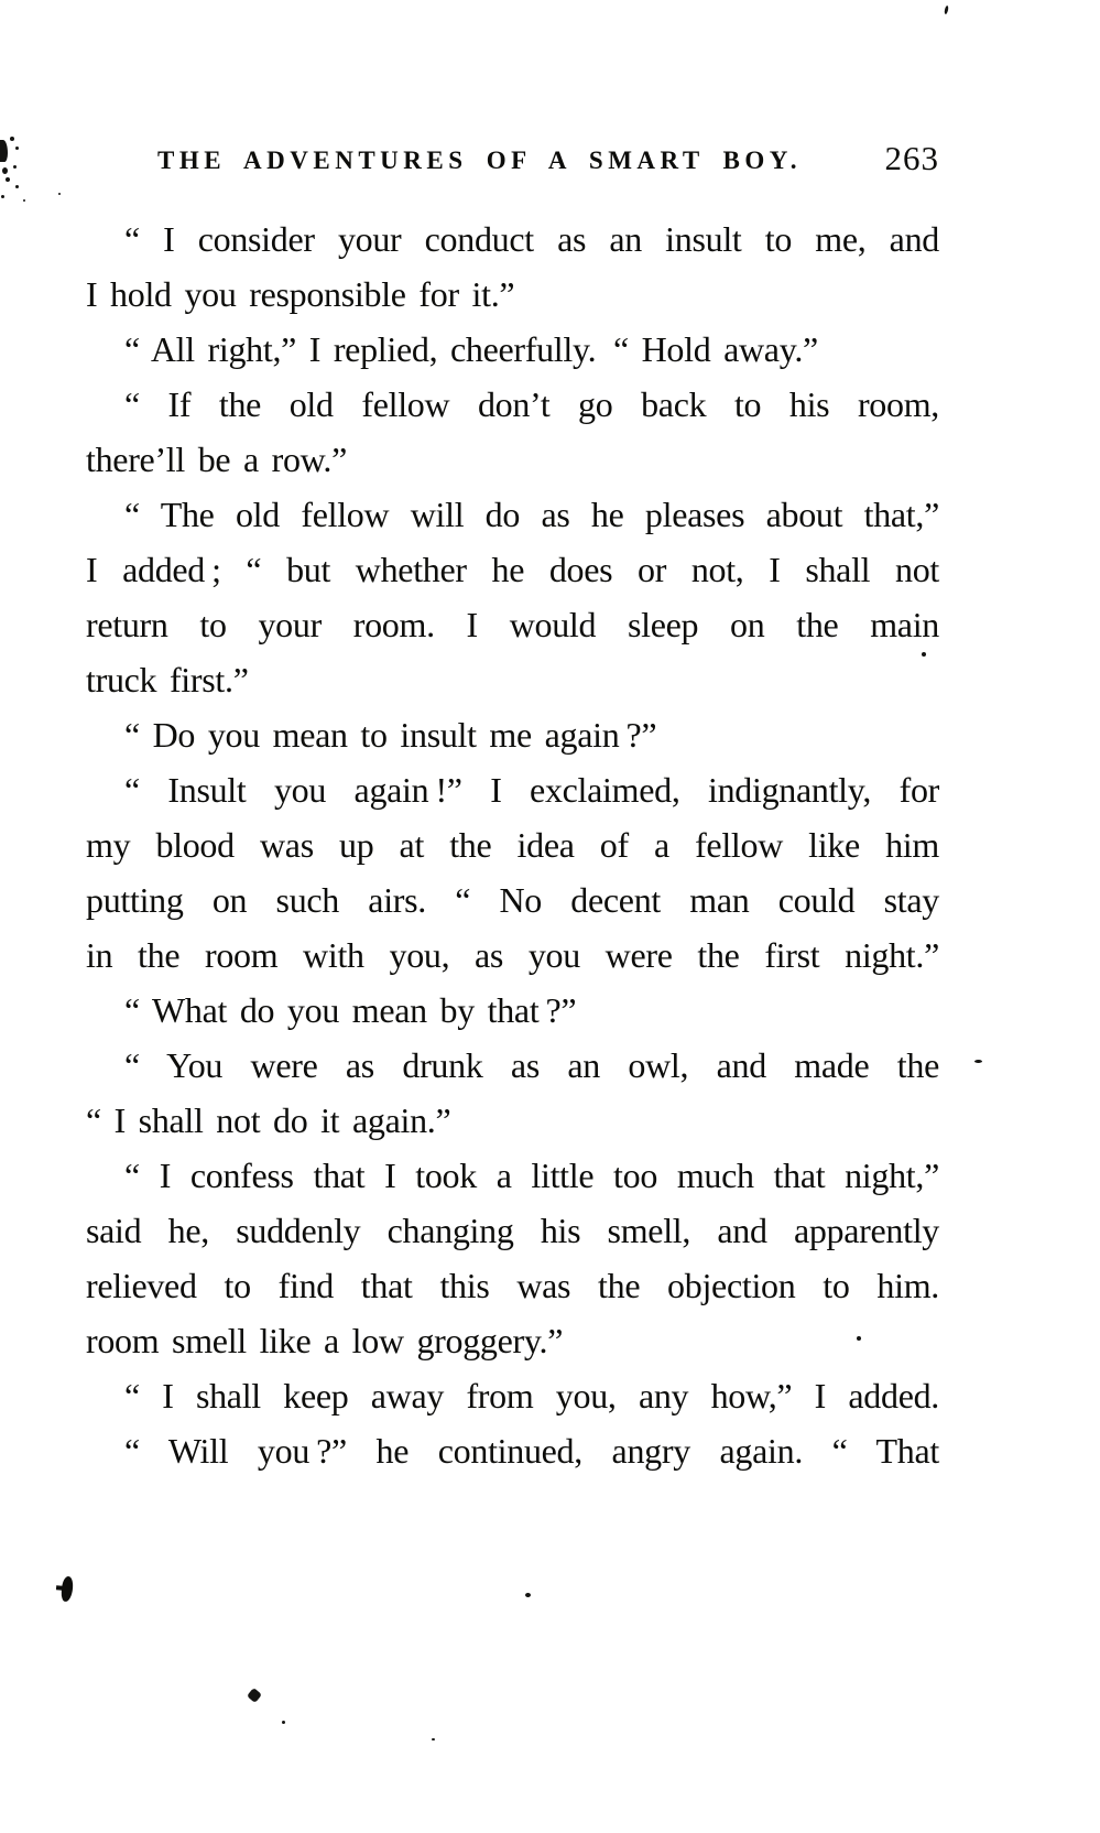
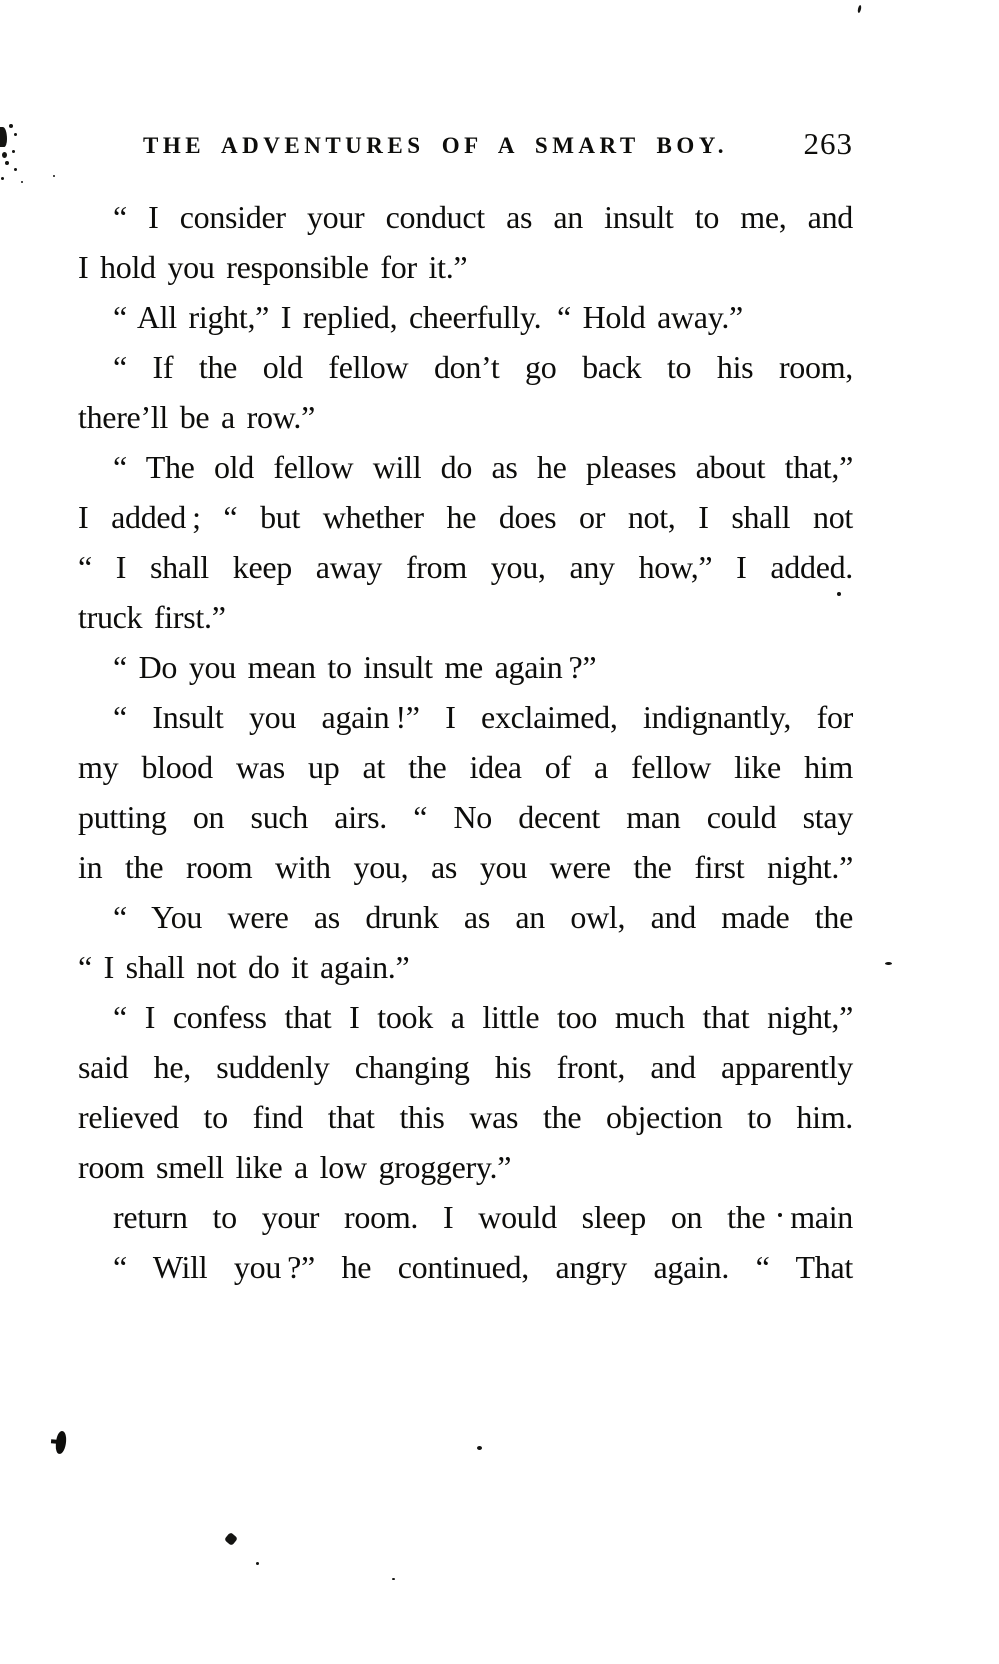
  THE ADVENTURES OF A SMART BOY.
  263
  “ I consider your conduct as an insult to me, and
  I hold you responsible for it.”
  “ All right,” I replied, cheerfully. “ Hold away.”
  “ If the old fellow don’t go back to his room,
  there’ll be a row.”
  “ The old fellow will do as he pleases about that,”
  I added ; “ but whether he does or not, I shall not
- return to your room. I would sleep on the main
+ “ I shall keep away from you, any how,” I added.
  truck first.”
  “ Do you mean to insult me again ?”
  “ Insult you again !” I exclaimed, indignantly, for
  my blood was up at the idea of a fellow like him
  putting on such airs. “ No decent man could stay
  in the room with you, as you were the first night.”
- “ What do you mean by that ?”
  “ You were as drunk as an owl, and made the
  “ I shall not do it again.”
  “ I confess that I took a little too much that night,”
- said he, suddenly changing his smell, and apparently
+ said he, suddenly changing his front, and apparently
  relieved to find that this was the objection to him.
  room smell like a low groggery.”
- “ I shall keep away from you, any how,” I added.
+ return to your room. I would sleep on the main
  “ Will you ?” he continued, angry again. “ That
